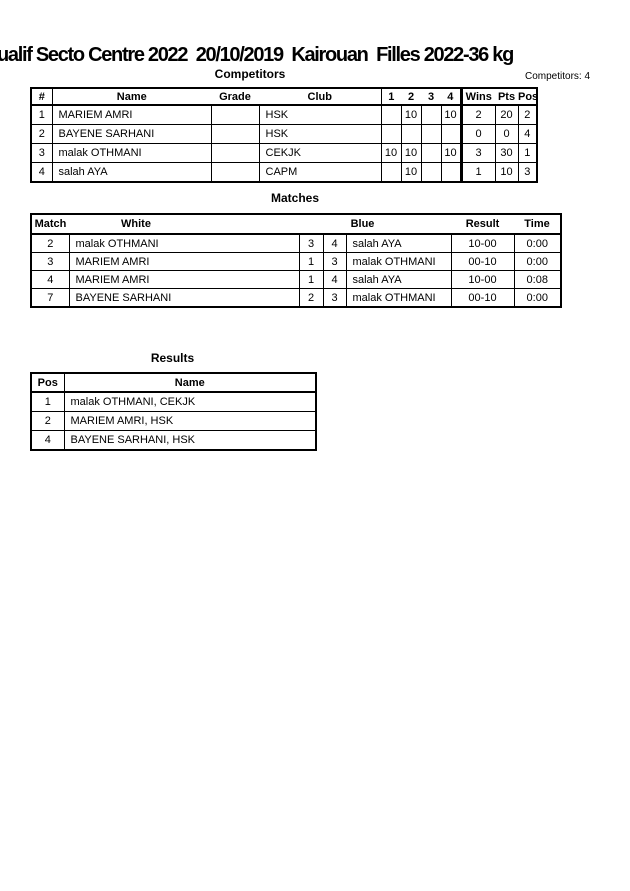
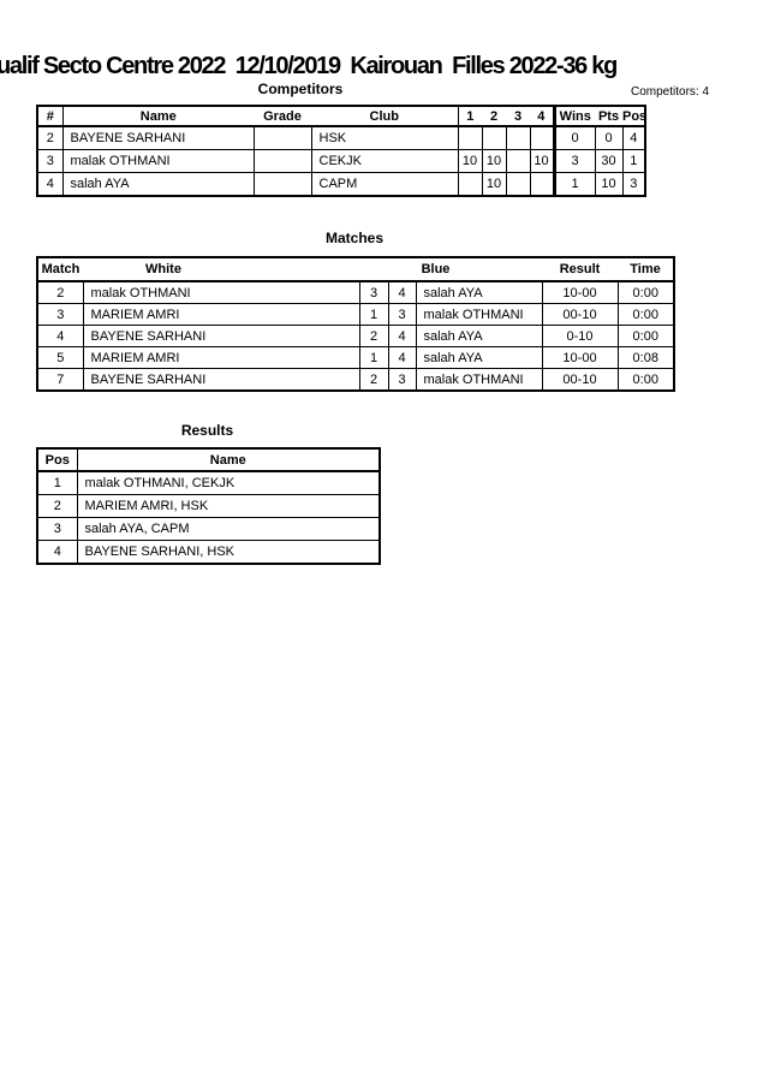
- ualif Secto Centre 2022 20/10/2019 Kairouan Filles 2022-36 kg
+ ualif Secto Centre 2022 12/10/2019 Kairouan Filles 2022-36 kg
  Competitors
  Competitors: 4
  #	Name	Grade	Club	1	2	3	4	Wins	Pts	Pos
- 1	MARIEM AMRI		HSK		10		10	2	20	2
  2	BAYENE SARHANI		HSK					0	0	4
  3	malak OTHMANI		CEKJK	10	10		10	3	30	1
  4	salah AYA		CAPM		10			1	10	3
  Matches
  Match	White			Blue	Result	Time
  2	malak OTHMANI	3	4	salah AYA	10-00	0:00
  3	MARIEM AMRI	1	3	malak OTHMANI	00-10	0:00
+ 4	BAYENE SARHANI	2	4	salah AYA	0-10	0:00
- 4	MARIEM AMRI	1	4	salah AYA	10-00	0:08
+ 5	MARIEM AMRI	1	4	salah AYA	10-00	0:08
  7	BAYENE SARHANI	2	3	malak OTHMANI	00-10	0:00
  Results
  Pos	Name
  1	malak OTHMANI, CEKJK
  2	MARIEM AMRI, HSK
+ 3	salah AYA, CAPM
  4	BAYENE SARHANI, HSK
